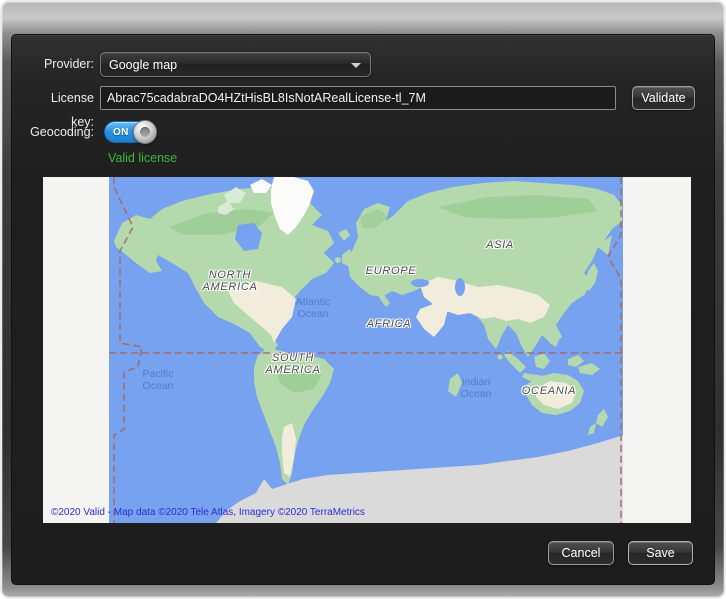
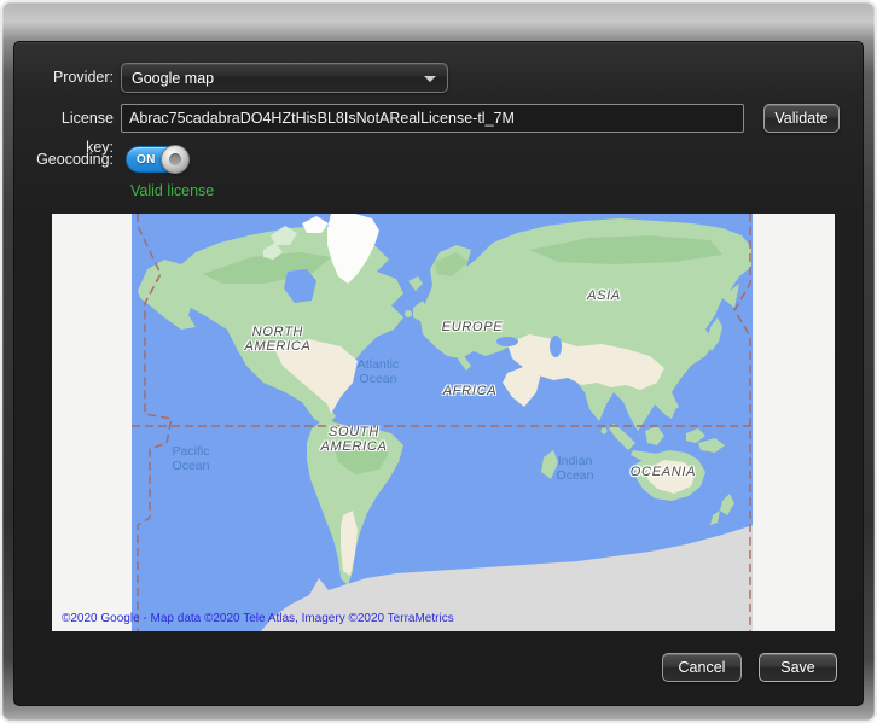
  Provider:
  Google map
  License key:
  Abrac75cadabraDO4HZtHisBL8IsNotARealLicense-tl_7M
  Validate
  Geocoding:
  ON
  Valid license
  NORTH
  AMERICA
  SOUTH
  AMERICA
  EUROPE
  AFRICA
  ASIA
  OCEANIA
  Atlantic
  Ocean
  Pacific
  Ocean
  Indian
  Ocean
- ©2020 Valid - Map data ©2020 Tele Atlas, Imagery ©2020 TerraMetrics
+ ©2020 Google - Map data ©2020 Tele Atlas, Imagery ©2020 TerraMetrics
  Cancel
  Save
